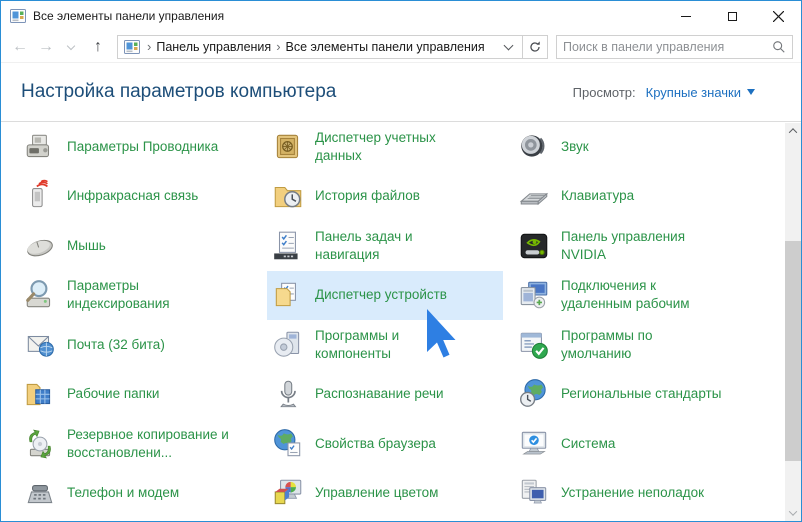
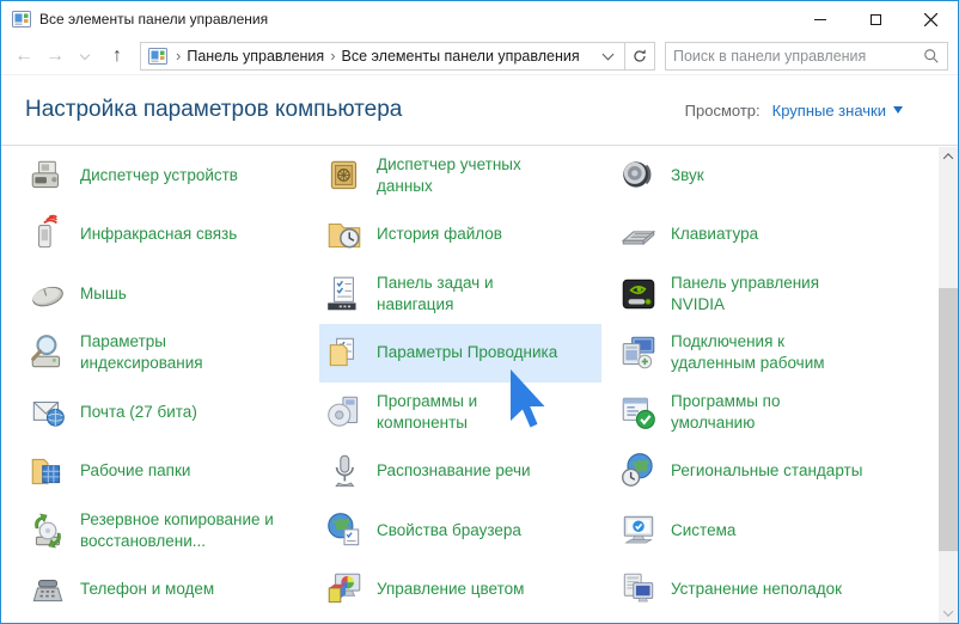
  Все элементы панели управления
  ←
  →
  ↑
  ›
  Панель управления
  ›
  Все элементы панели управления
  Поиск в панели управления
  Настройка параметров компьютера
  Просмотр:
  Крупные значки
- Параметры Проводника
+ Диспетчер устройств
  Инфракрасная связь
  Мышь
  Параметры
  индексирования
- Почта (32 бита)
+ Почта (27 бита)
  Рабочие папки
  Резервное копирование и
  восстановлени...
  Телефон и модем
  Диспетчер учетных
  данных
  История файлов
  Панель задач и
  навигация
- Диспетчер устройств
+ Параметры Проводника
  Программы и
  компоненты
  Распознавание речи
  Свойства браузера
  Управление цветом
  Звук
  Клавиатура
  Панель управления
  NVIDIA
  Подключения к
  удаленным рабочим
  Программы по
  умолчанию
  Региональные стандарты
  Система
  Устранение неполадок
